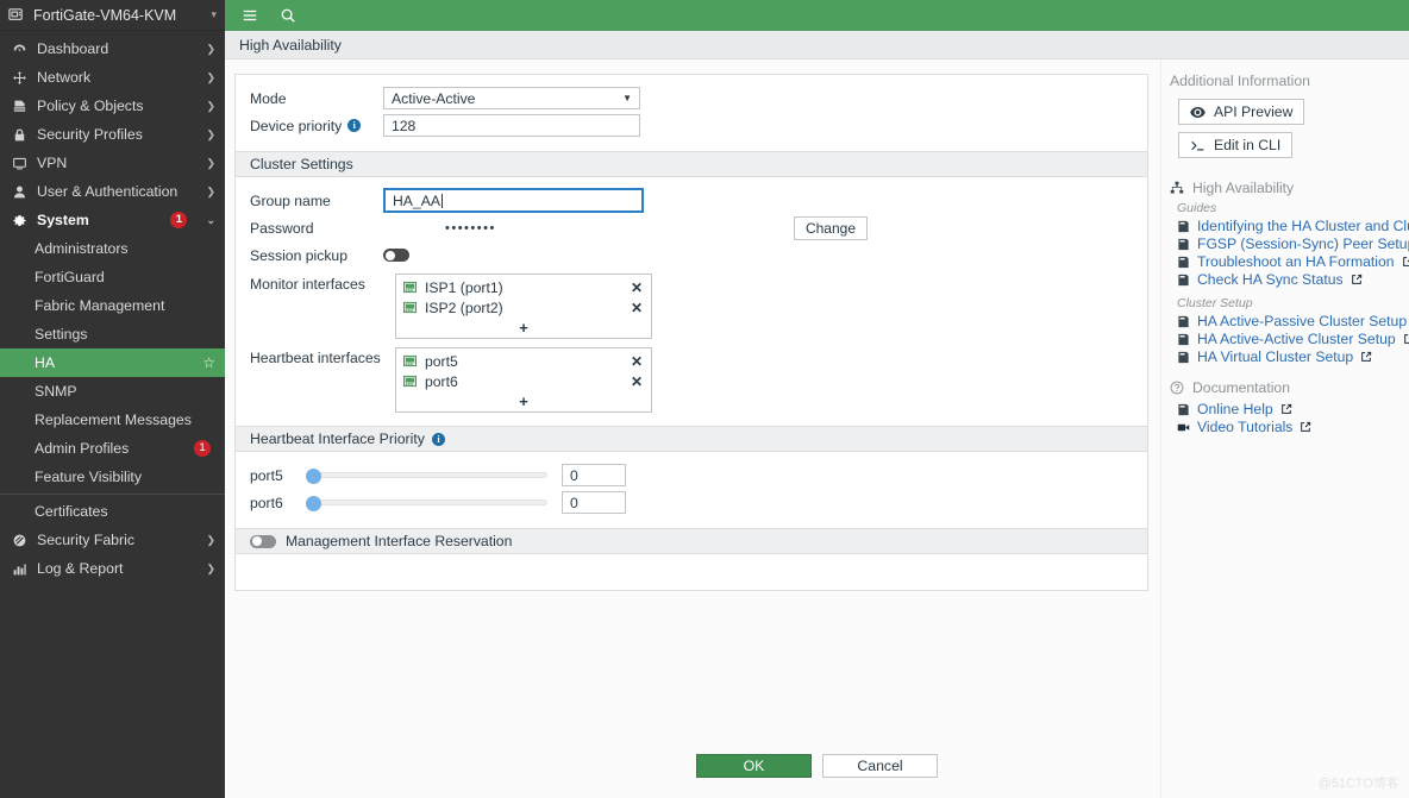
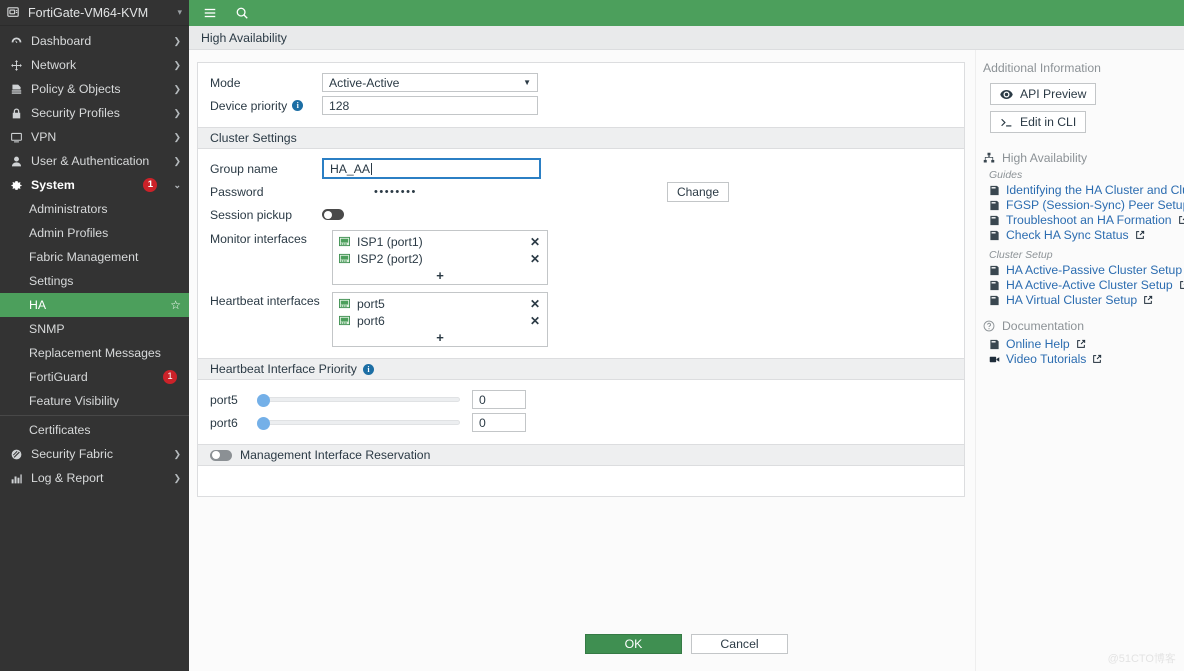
  FortiGate-VM64-KVM
  ▾
  Dashboard
  ❯
  Network
  ❯
  Policy & Objects
  ❯
  Security Profiles
  ❯
  VPN
  ❯
  User & Authentication
  ❯
  System
  1
  ⌄
  Administrators
- FortiGuard
+ Admin Profiles
  Fabric Management
  Settings
  HA
  ☆
  SNMP
  Replacement Messages
- Admin Profiles
+ FortiGuard
  1
  Feature Visibility
  Certificates
  Security Fabric
  ❯
  Log & Report
  ❯
  High Availability
  Mode
  Active-Active
  ▼
  Device priority
  i
  128
  Cluster Settings
  Group name
  HA_AA
  Password
  ••••••••
  Change
  Session pickup
  Monitor interfaces
  ISP1 (port1)
  ✕
  ISP2 (port2)
  ✕
  +
  Heartbeat interfaces
  port5
  ✕
  port6
  ✕
  +
  Heartbeat Interface Priority
  i
  port5
  0
  port6
  0
  Management Interface Reservation
  Additional Information
  API Preview
  Edit in CLI
  High Availability
  Guides
  Identifying the HA Cluster and Cl
  FGSP (Session-Sync) Peer Setu
  Troubleshoot an HA Formation
  Check HA Sync Status
  Cluster Setup
  HA Active-Passive Cluster Setup
  HA Active-Active Cluster Setup
  HA Virtual Cluster Setup
  Documentation
  Online Help
  Video Tutorials
  OK
  Cancel
